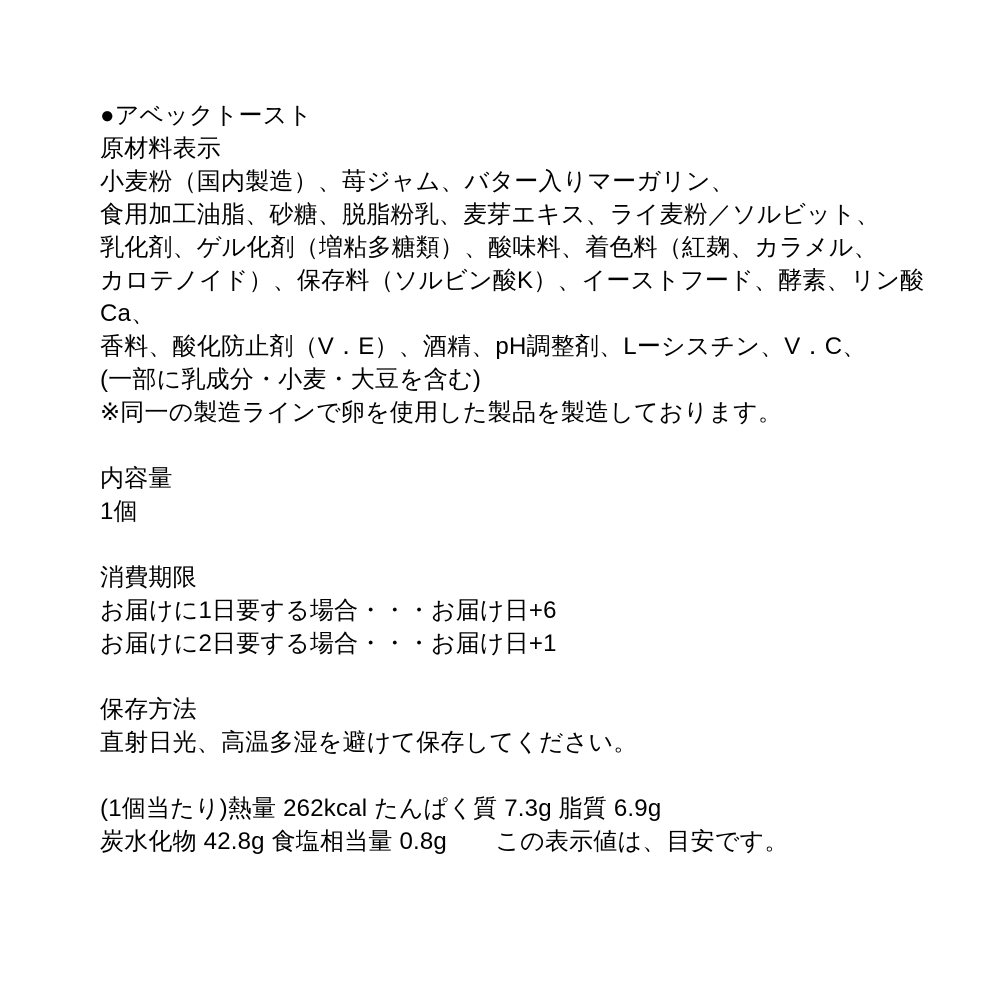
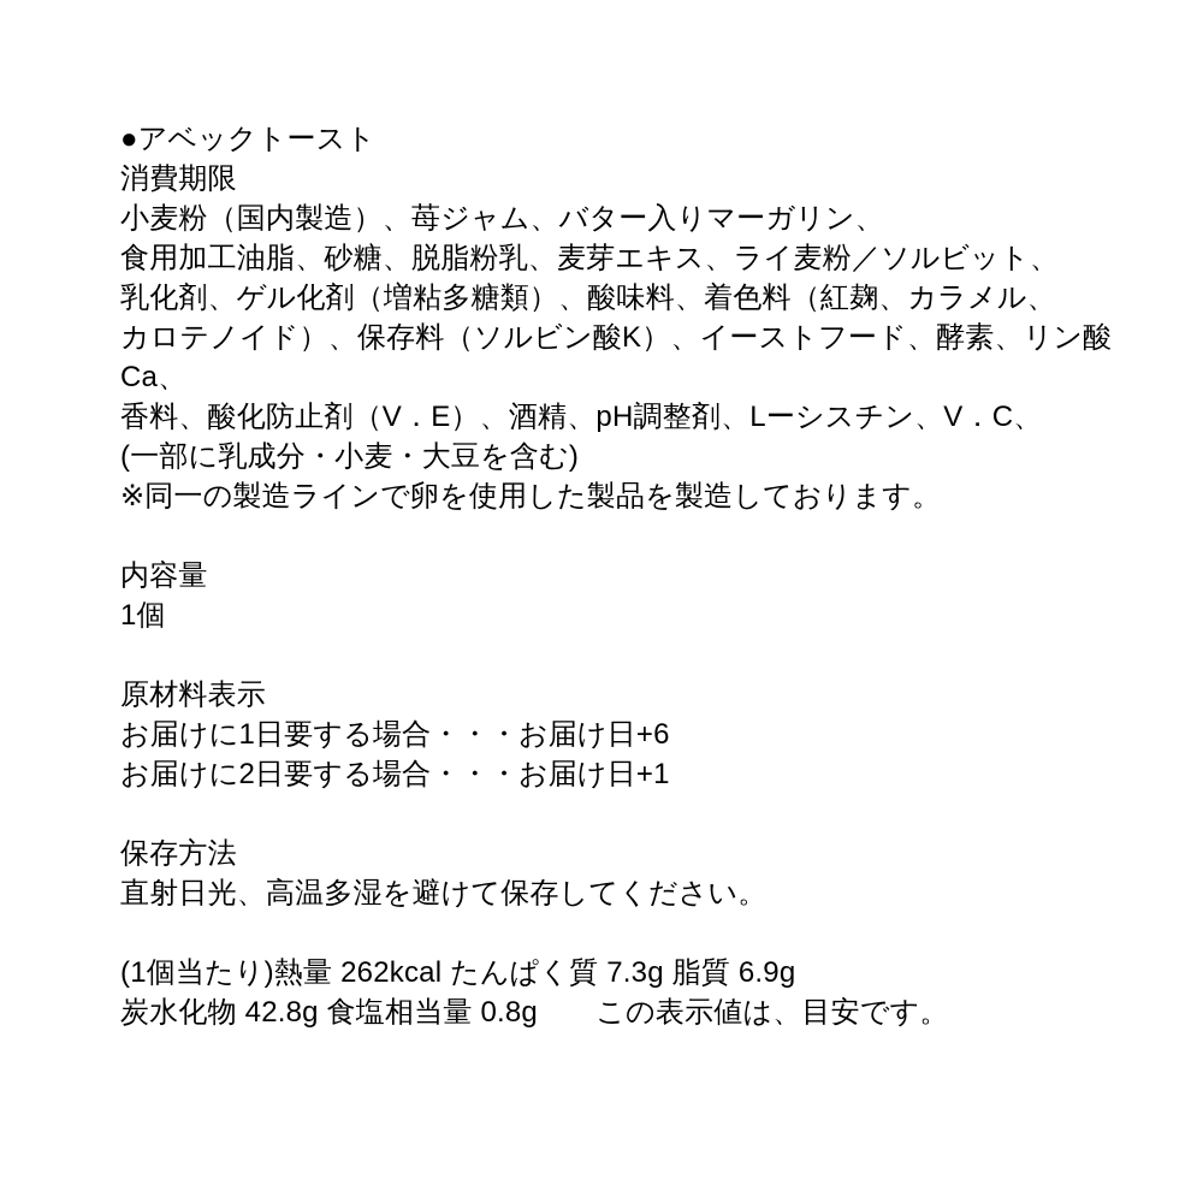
  ●アベックトースト
- 原材料表示
+ 消費期限
  小麦粉（国内製造）、苺ジャム、バター入りマーガリン、
  食用加工油脂、砂糖、脱脂粉乳、麦芽エキス、ライ麦粉／ソルビット、
  乳化剤、ゲル化剤（増粘多糖類）、酸味料、着色料（紅麹、カラメル、
  カロテノイド）、保存料（ソルビン酸K）、イーストフード、酵素、リン酸Ca、
  香料、酸化防止剤（V．E）、酒精、pH調整剤、Lーシスチン、V．C、
  (一部に乳成分・小麦・大豆を含む)
  ※同一の製造ラインで卵を使用した製品を製造しております。
  内容量
  1個
- 消費期限
+ 原材料表示
  お届けに1日要する場合・・・お届け日+6
  お届けに2日要する場合・・・お届け日+1
  保存方法
  直射日光、高温多湿を避けて保存してください。
  (1個当たり)熱量 262kcal たんぱく質 7.3g 脂質 6.9g
  炭水化物 42.8g 食塩相当量 0.8g この表示値は、目安です。
